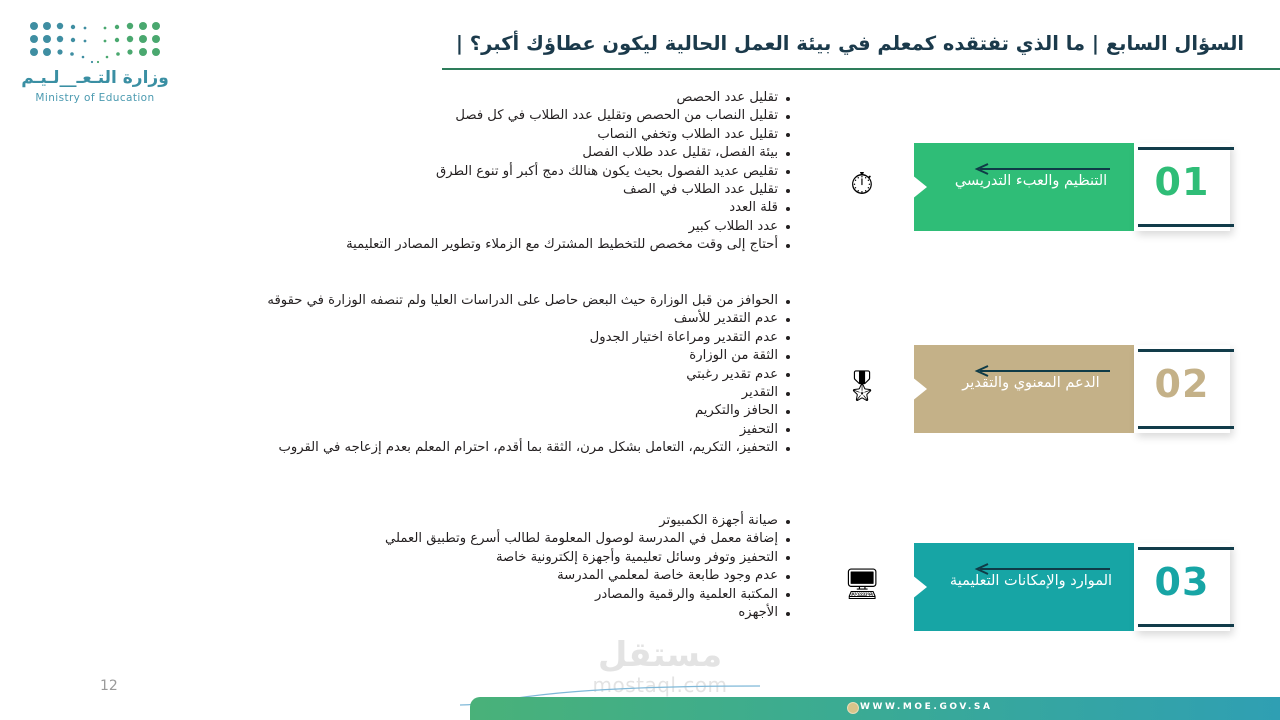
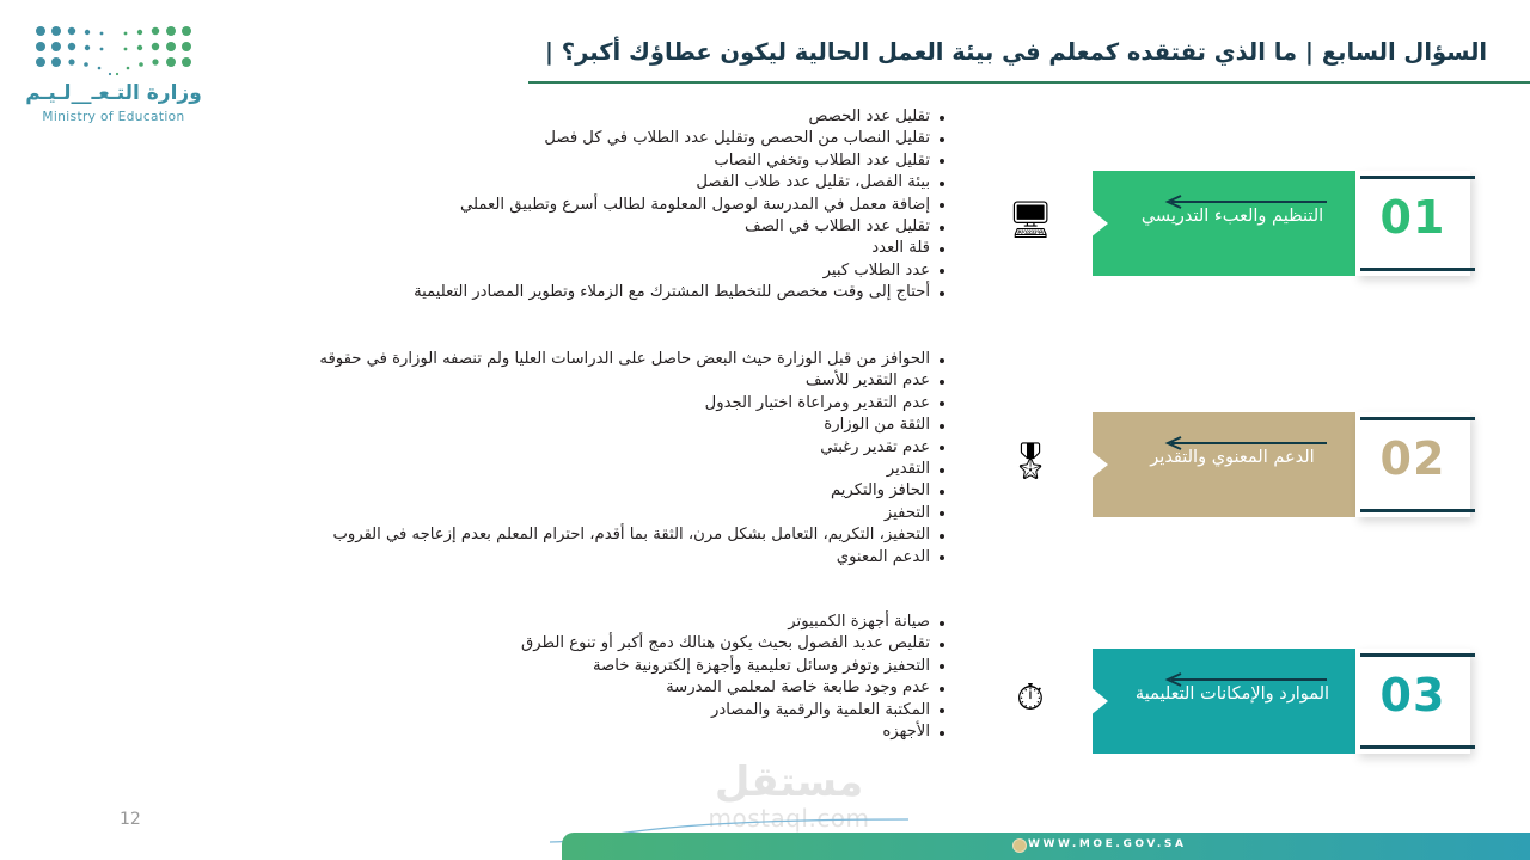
  وزارة التـعـ__لـيـم
  Ministry of Education
  السؤال السابع | ما الذي تفتقده كمعلم في بيئة العمل الحالية ليكون عطاؤك أكبر؟ |
  تقليل عدد الحصص
  تقليل النصاب من الحصص وتقليل عدد الطلاب في كل فصل
  تقليل عدد الطلاب وتخفي النصاب
  بيئة الفصل، تقليل عدد طلاب الفصل
- تقليص عديد الفصول بحيث يكون هنالك دمج أكبر أو تنوع الطرق
+ إضافة معمل في المدرسة لوصول المعلومة لطالب أسرع وتطبيق العملي
  تقليل عدد الطلاب في الصف
  قلة العدد
  عدد الطلاب كبير
  أحتاج إلى وقت مخصص للتخطيط المشترك مع الزملاء وتطوير المصادر التعليمية
  الحوافز من قبل الوزارة حيث البعض حاصل على الدراسات العليا ولم تنصفه الوزارة في حقوقه
  عدم التقدير للأسف
  عدم التقدير ومراعاة اختيار الجدول
  الثقة من الوزارة
  عدم تقدير رغبتي
  التقدير
  الحافز والتكريم
  التحفيز
  التحفيز، التكريم، التعامل بشكل مرن، الثقة بما أقدم، احترام المعلم بعدم إزعاجه في القروب
+ الدعم المعنوي
  صيانة أجهزة الكمبيوتر
- إضافة معمل في المدرسة لوصول المعلومة لطالب أسرع وتطبيق العملي
+ تقليص عديد الفصول بحيث يكون هنالك دمج أكبر أو تنوع الطرق
  التحفيز وتوفر وسائل تعليمية وأجهزة إلكترونية خاصة
  عدم وجود طابعة خاصة لمعلمي المدرسة
  المكتبة العلمية والرقمية والمصادر
  الأجهزه
- ⏱
+ 🖥
  التنظيم والعبء التدريسي
  01
  🎖
  الدعم المعنوي والتقدير
  02
- 🖥
+ ⏱
  الموارد والإمكانات التعليمية
  03
  مستقل
  mostaql.com
  WWW.MOE.GOV.SA
  12
